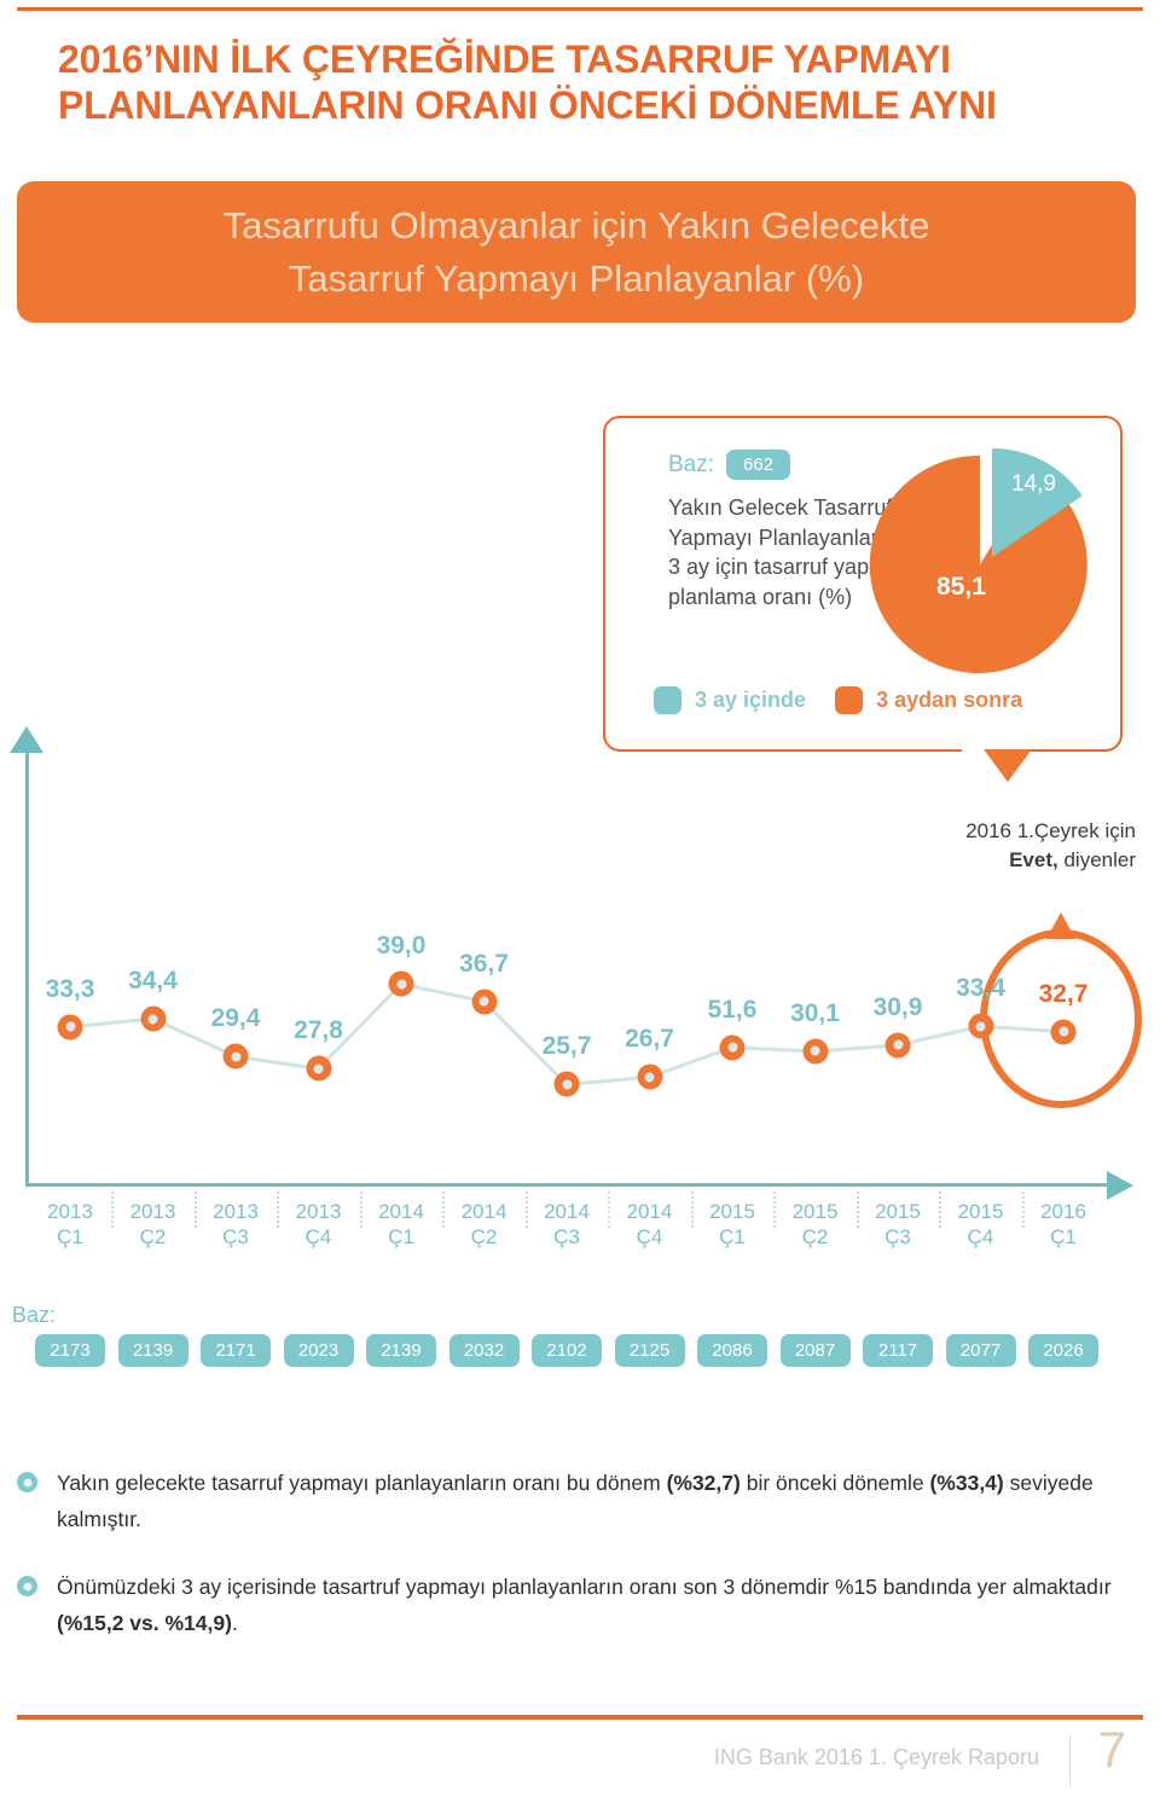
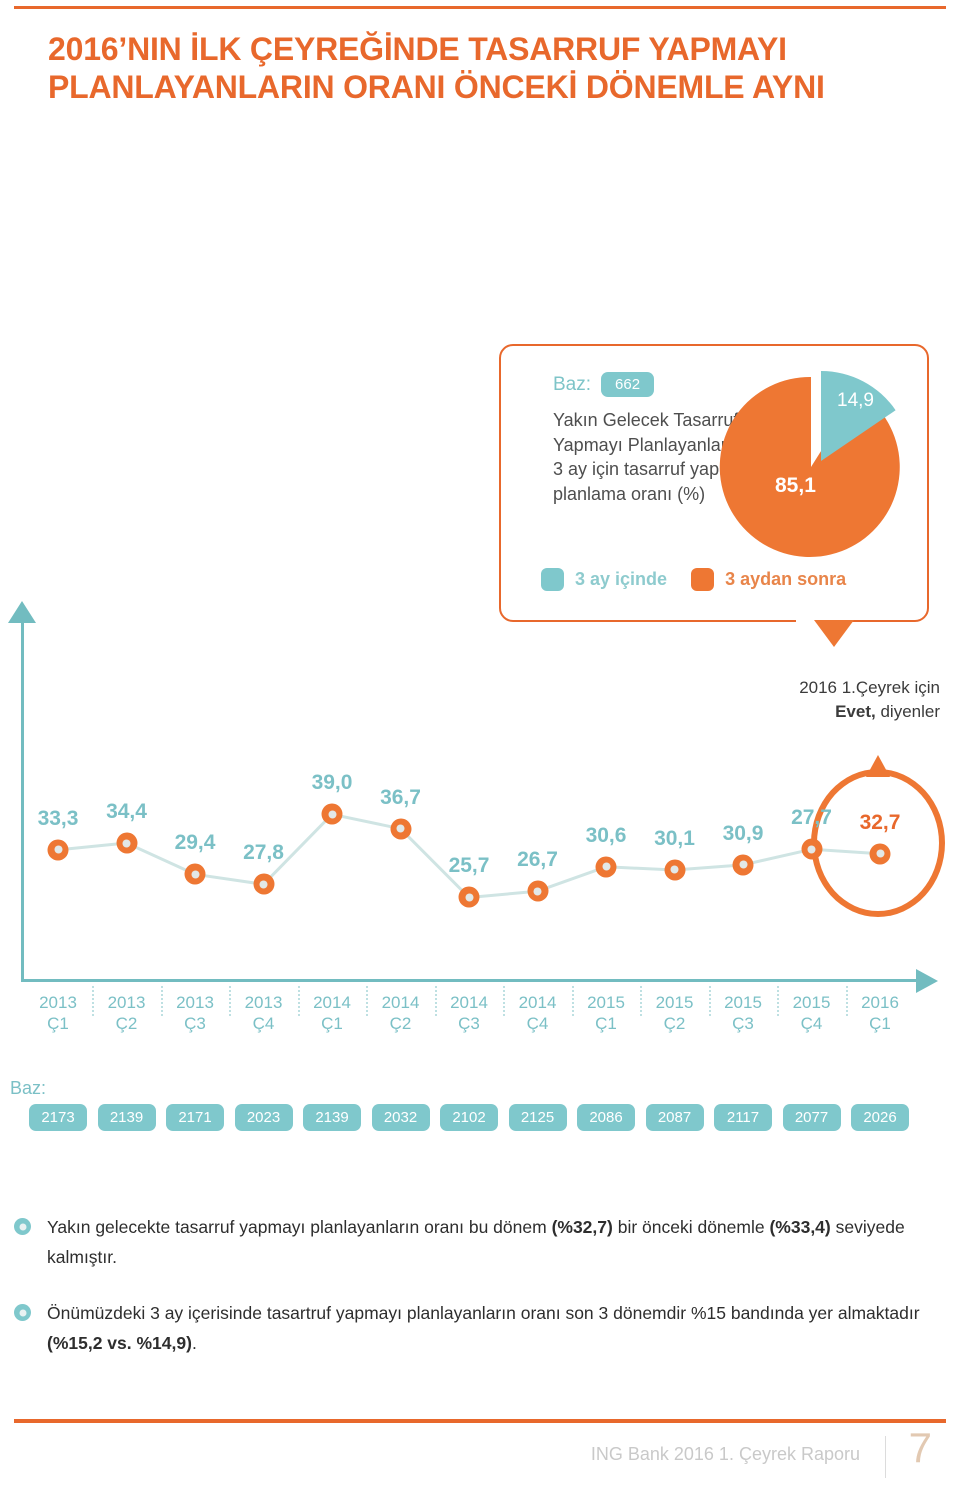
  2016’NIN İLK ÇEYREĞİNDE TASARRUF YAPMAYI
  PLANLAYANLARIN ORANI ÖNCEKİ DÖNEMLE AYNI
- Tasarrufu Olmayanlar için Yakın Gelecekte
- Tasarruf Yapmayı Planlayanlar (%)
  Baz:
  662
  Yakın Gelecek Tasarru Yapmayı Planlayanla 3 ay için tasarruf yap planlama oranı (%)
  85,1
  14,9
  3 ay içinde
  3 aydan sonra
  2016 1.Çeyrek için
  Evet, diyenler
  33,3
  34,4
  29,4
  27,8
  39,0
  36,7
  25,7
  26,7
- 51,6
+ 30,6
  30,1
  30,9
- 33,4
+ 27,7
  32,7
  2013
  Ç1
  2013
  Ç2
  2013
  Ç3
  2013
  Ç4
  2014
  Ç1
  2014
  Ç2
  2014
  Ç3
  2014
  Ç4
  2015
  Ç1
  2015
  Ç2
  2015
  Ç3
  2015
  Ç4
  2016
  Ç1
  Baz:
  2173
  2139
  2171
  2023
  2139
  2032
  2102
  2125
  2086
  2087
  2117
  2077
  2026
  Yakın gelecekte tasarruf yapmayı planlayanların oranı bu dönem (%32,7) bir önceki dönemle (%33,4) seviyede kalmıştır.
  Önümüzdeki 3 ay içerisinde tasartruf yapmayı planlayanların oranı son 3 dönemdir %15 bandında yer almaktadır (%15,2 vs. %14,9).
  ING Bank 2016 1. Çeyrek Raporu
  7
